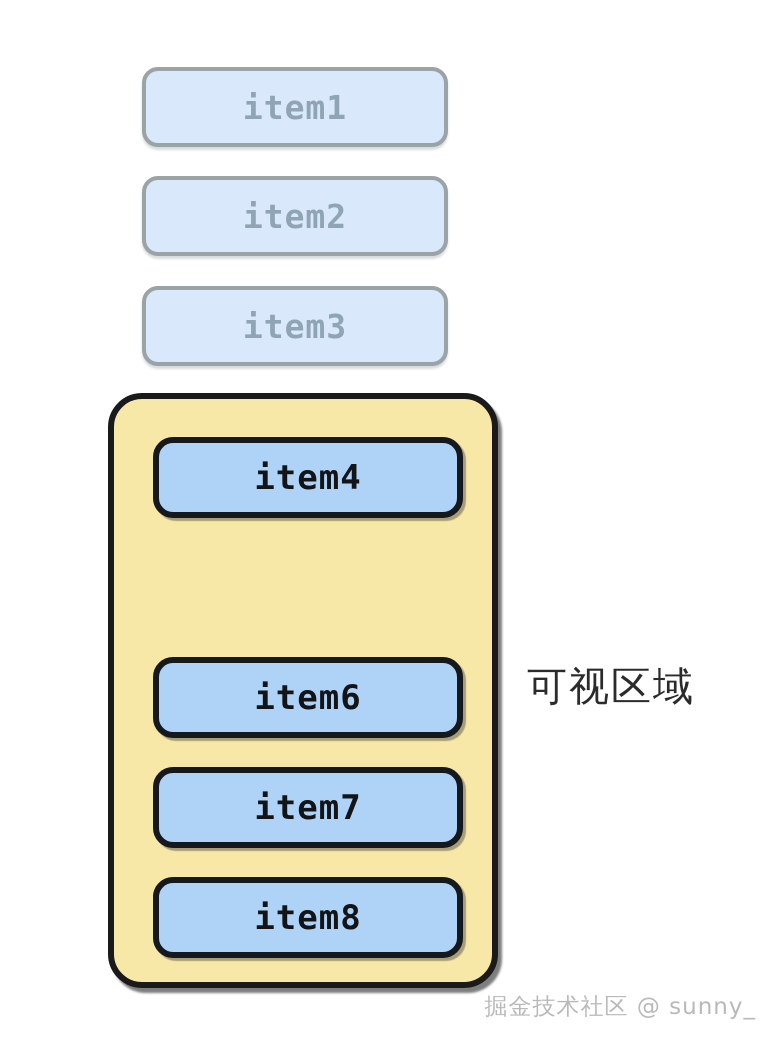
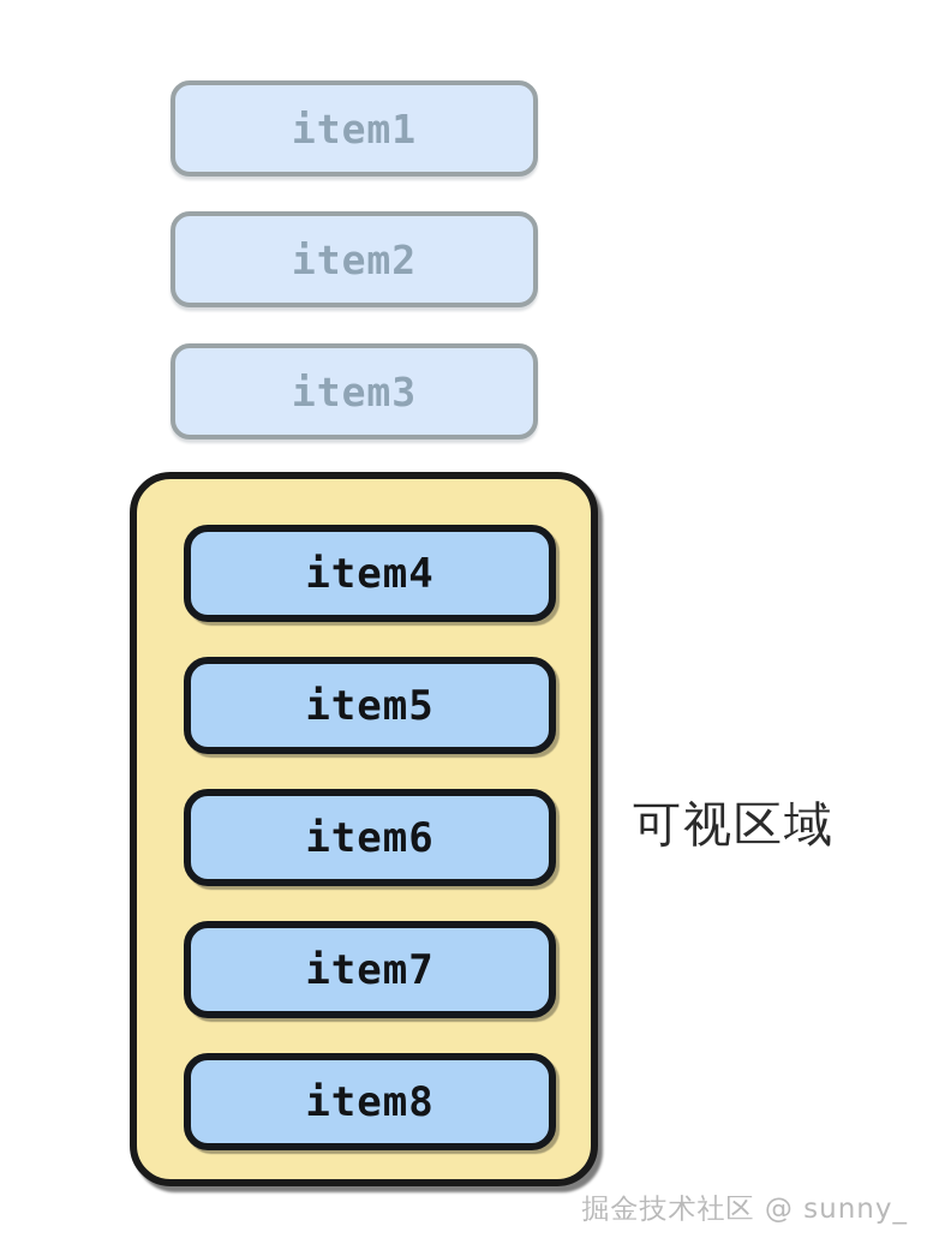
  item1
  item2
  item3
  item4
+ item5
  item6
  item7
  item8
  可视区域
  掘金技术社区 @ sunny_
